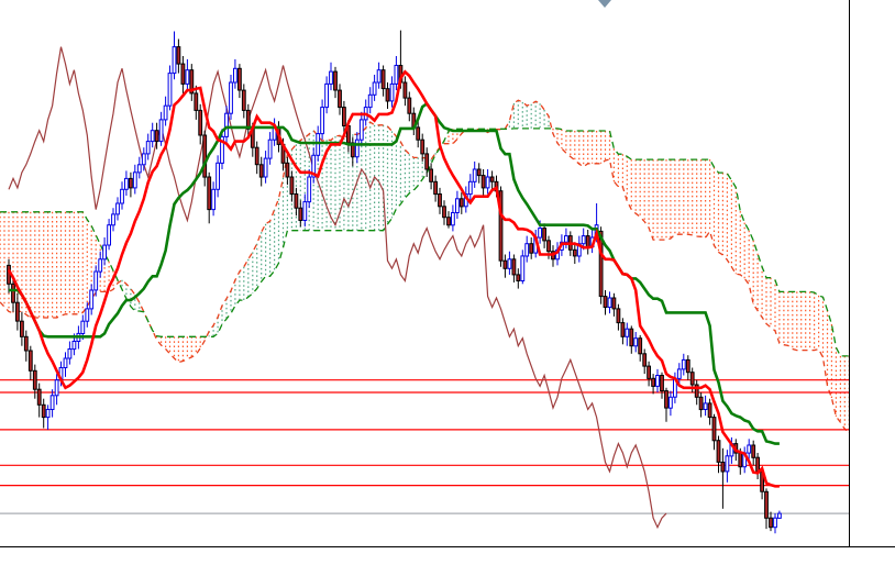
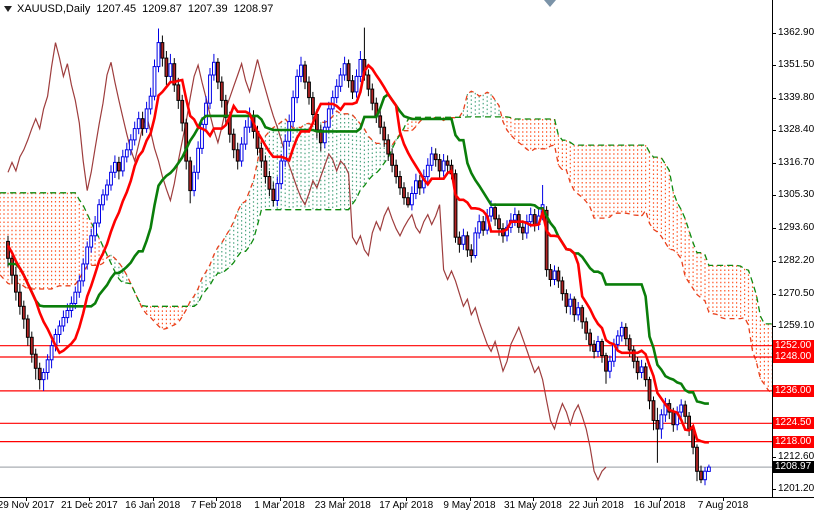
+ XAUUSD,Daily 1207.45 1209.87 1207.39 1208.97
+ 1362.90
+ 1351.50
+ 1339.80
+ 1328.40
+ 1316.70
+ 1305.30
+ 1293.60
+ 1282.20
+ 1270.50
+ 1259.10
+ 1212.60
+ 1201.20
+ 1252.00
+ 1248.00
+ 1236.00
+ 1224.50
+ 1218.00
+ 1208.97
+ 29 Nov 2017
+ 21 Dec 2017
+ 16 Jan 2018
+ 7 Feb 2018
+ 1 Mar 2018
+ 23 Mar 2018
+ 17 Apr 2018
+ 9 May 2018
+ 31 May 2018
+ 22 Jun 2018
+ 16 Jul 2018
+ 7 Aug 2018
